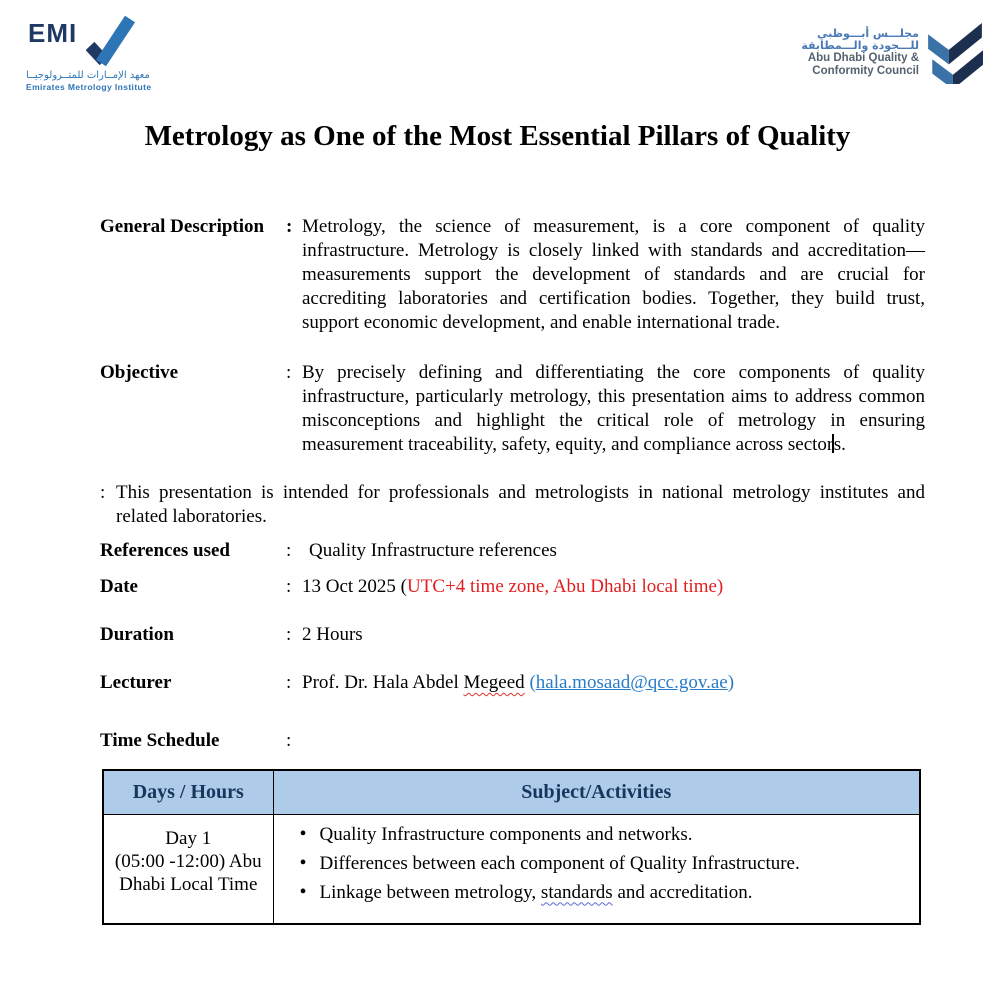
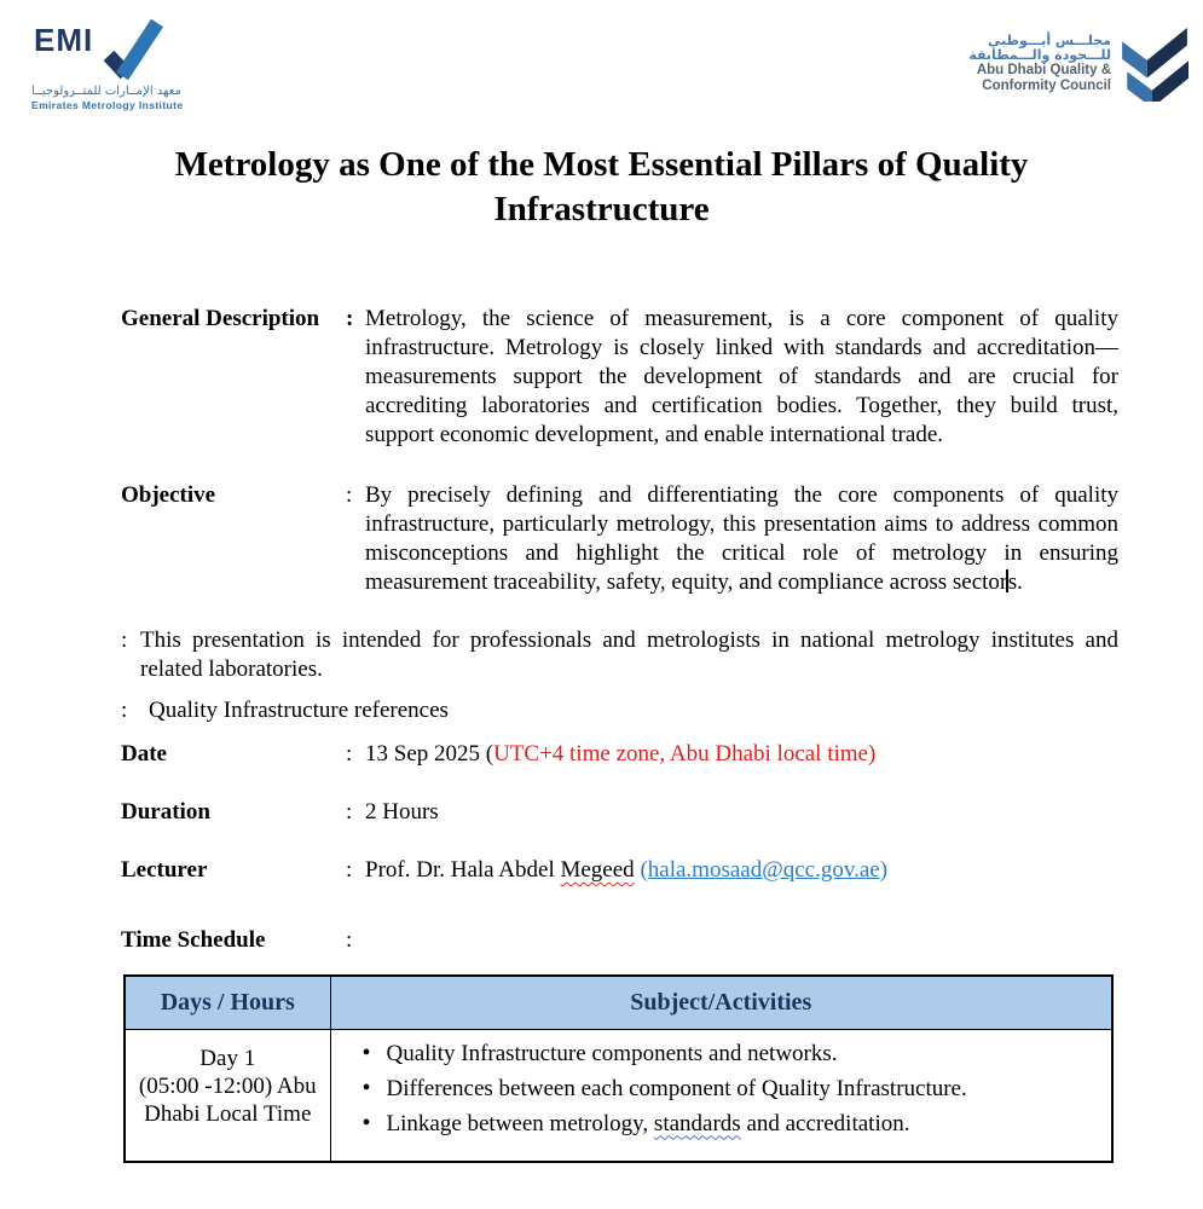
  EMI
  معهد الإمــارات للمتــرولوجيــا
  Emirates Metrology Institute
  مجلـــس أبـــوظبي
  للـــجودة والـــمطابقة
  Abu Dhabi Quality &
  Conformity Council
  Metrology as One of the Most Essential Pillars of Quality
+ Infrastructure
  General Description
  :
  Metrology, the science of measurement, is a core component of quality infrastructure. Metrology is closely linked with standards and accreditation—measurements support the development of standards and are crucial for accrediting laboratories and certification bodies. Together, they build trust, support economic development, and enable international trade.
  Objective
  :
  By precisely defining and differentiating the core components of quality infrastructure, particularly metrology, this presentation aims to address common misconceptions and highlight the critical role of metrology in ensuring measurement traceability, safety, equity, and compliance across sectors.
  :
  This presentation is intended for professionals and metrologists in national metrology institutes and related laboratories.
- References used
  :
  Quality Infrastructure references
  Date
  :
- 13 Oct 2025 (UTC+4 time zone, Abu Dhabi local time)
+ 13 Sep 2025 (UTC+4 time zone, Abu Dhabi local time)
  Duration
  :
  2 Hours
  Lecturer
  :
  Prof. Dr. Hala Abdel Megeed (hala.mosaad@qcc.gov.ae)
  Time Schedule
  :
  Days / Hours	Subject/Activities
  Day 1 (05:00 -12:00) Abu Dhabi Local Time	Quality Infrastructure components and networks. Differences between each component of Quality Infrastructure. Linkage between metrology, standards and accreditation.
